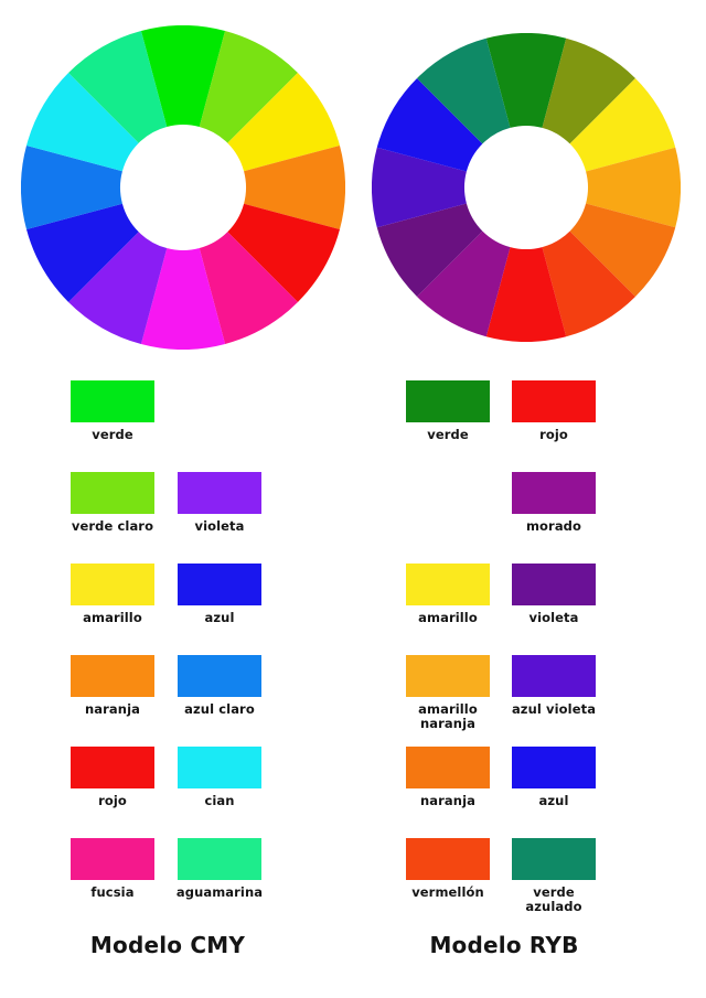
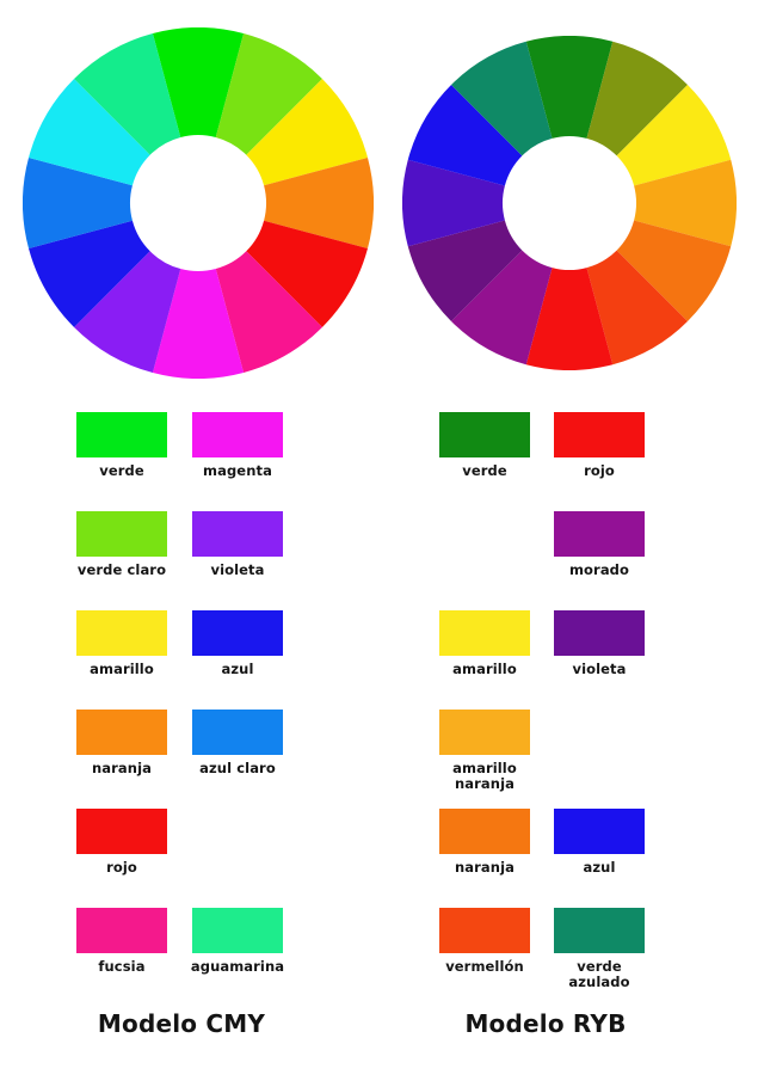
  verde
+ magenta
  verde claro
  violeta
  amarillo
  azul
  naranja
  azul claro
  rojo
- cian
  fucsia
  aguamarina
  verde
  rojo
  morado
  amarillo
  violeta
  amarillo
  naranja
- azul violeta
  naranja
  azul
  vermellón
  verde
  azulado
  Modelo CMY
  Modelo RYB
